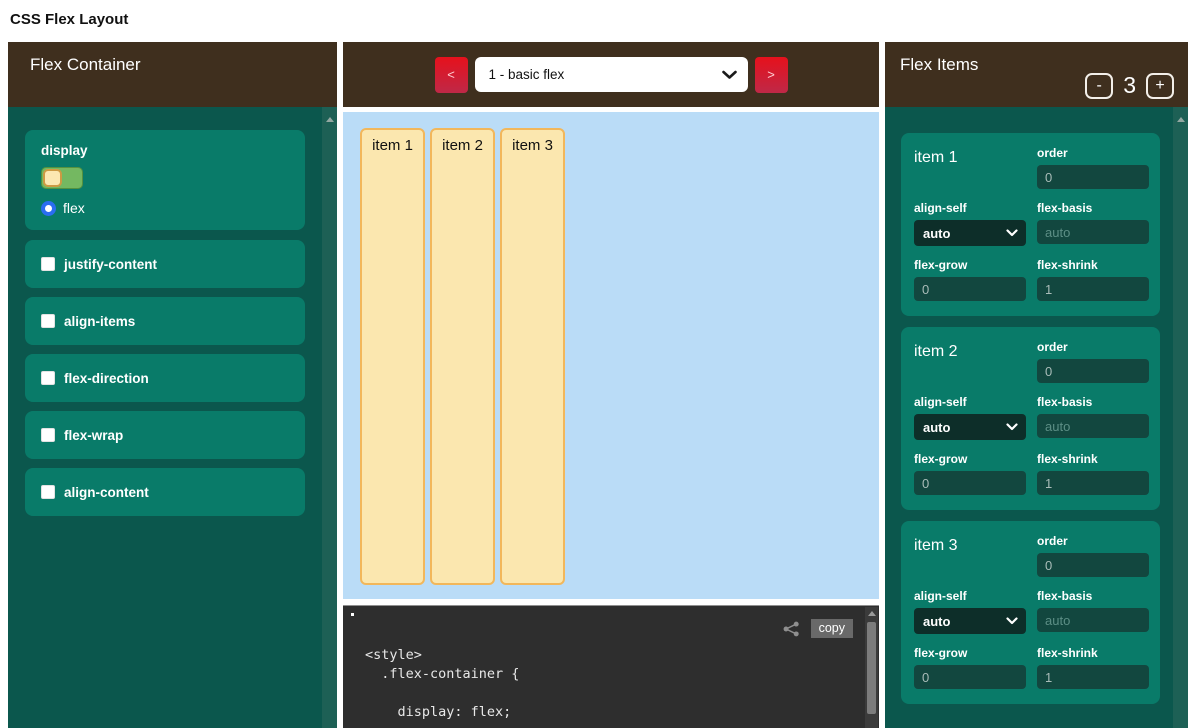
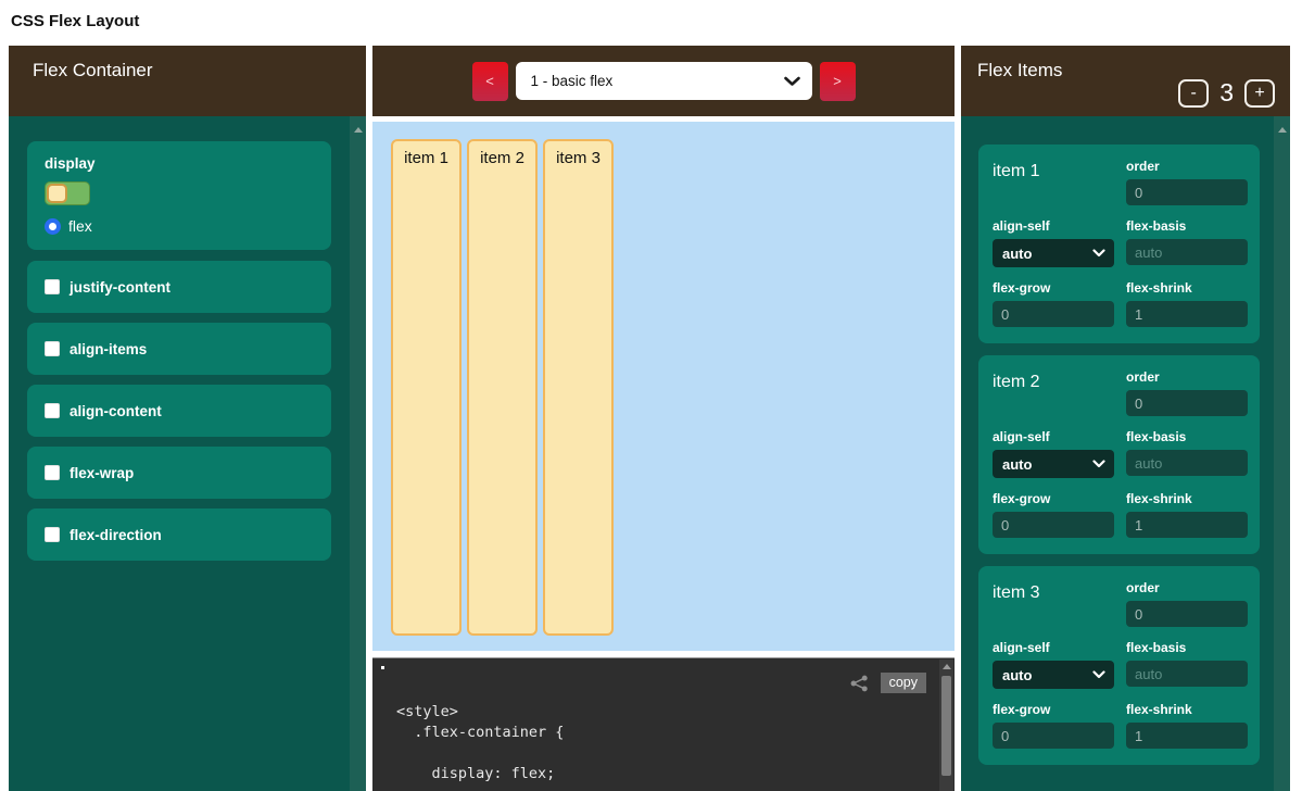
  CSS Flex Layout
  Flex Container
  display
  flex
  justify-content
  align-items
- flex-direction
+ align-content
  flex-wrap
- align-content
+ flex-direction
  <
  1 - basic flex
  >
  item 1
  item 2
  item 3
  copy
  <style>
  .flex-container {
  display: flex;
  Flex Items
  -
  3
  +
  item 1
  order
  0
  align-self
  auto
  flex-basis
  auto
  flex-grow
  0
  flex-shrink
  1
  item 2
  order
  0
  align-self
  auto
  flex-basis
  auto
  flex-grow
  0
  flex-shrink
  1
  item 3
  order
  0
  align-self
  auto
  flex-basis
  auto
  flex-grow
  0
  flex-shrink
  1
